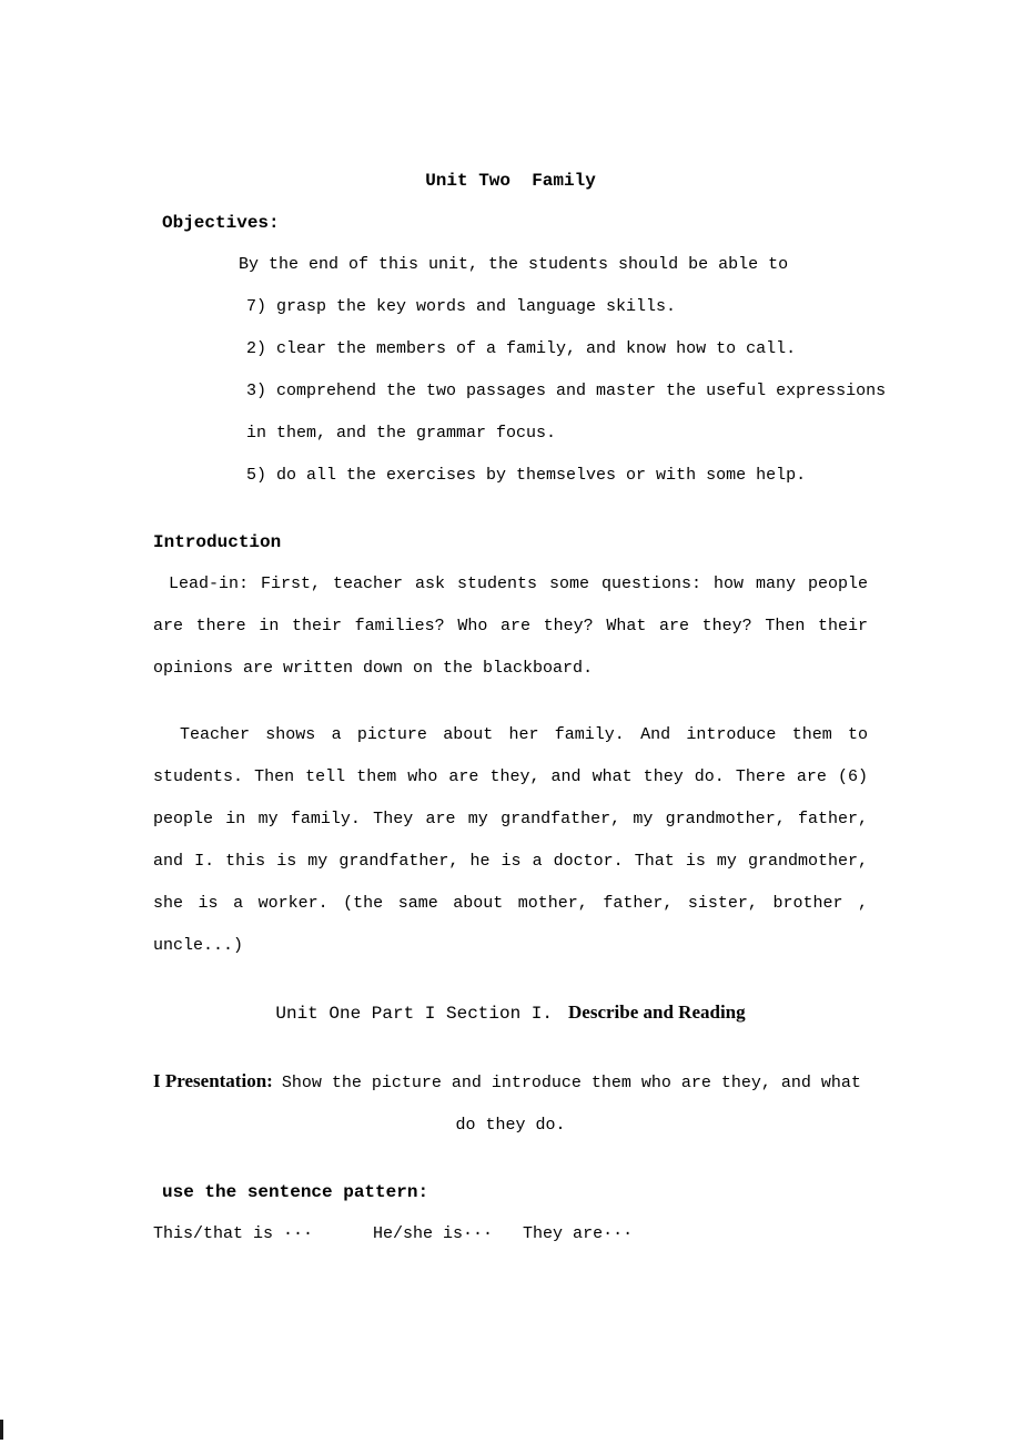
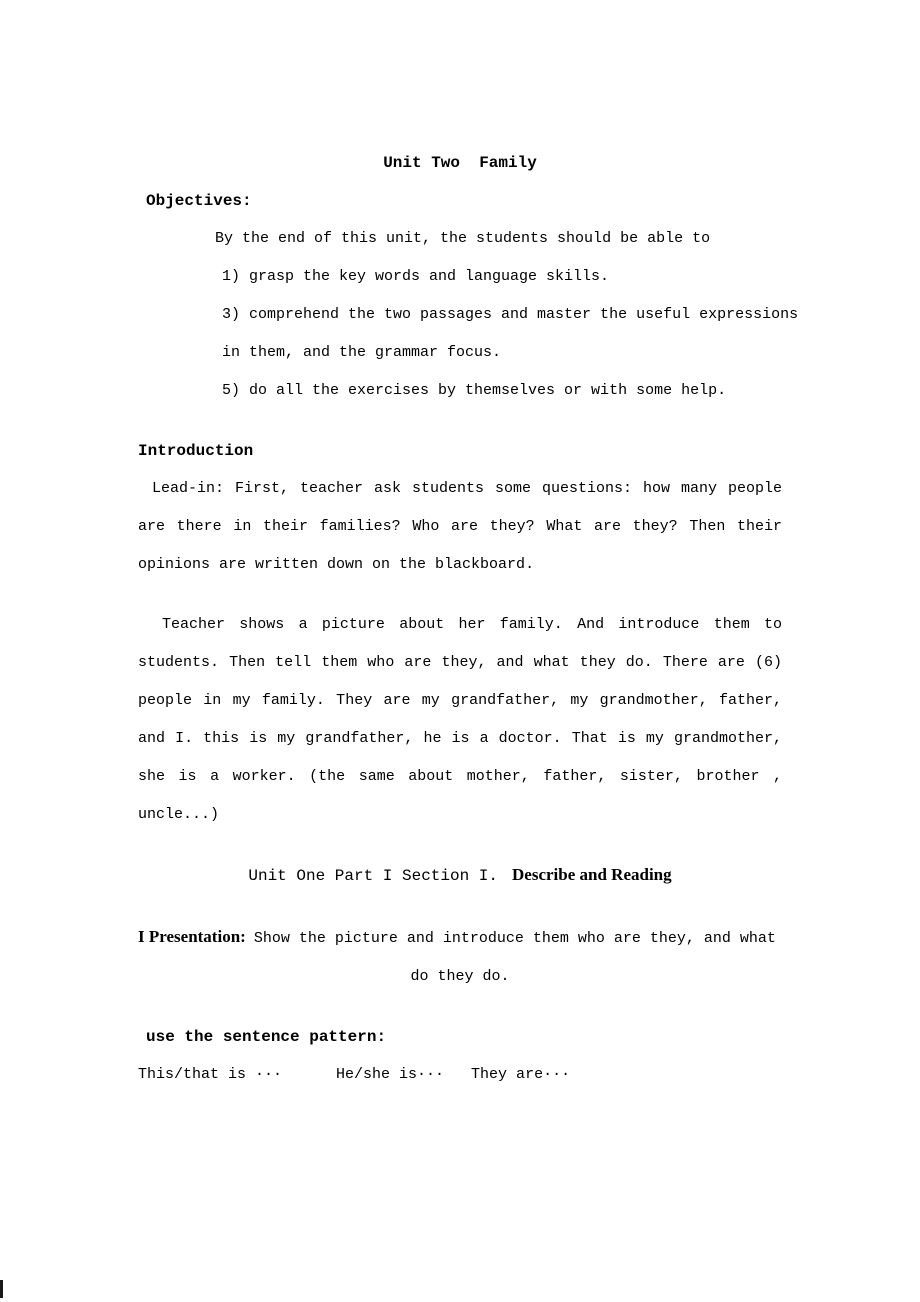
  Unit Two Family
  Objectives:
  By the end of this unit, the students should be able to
- 7) grasp the key words and language skills.
+ 1) grasp the key words and language skills.
- 2) clear the members of a family, and know how to call.
  3) comprehend the two passages and master the useful expressions
  in them, and the grammar focus.
  5) do all the exercises by themselves or with some help.
  Introduction
  Lead-in: First, teacher ask students some questions: how many people are there in their families? Who are they? What are they? Then their opinions are written down on the blackboard.
  Teacher shows a picture about her family. And introduce them to students. Then tell them who are they, and what they do. There are (6) people in my family. They are my grandfather, my grandmother, father, and I. this is my grandfather, he is a doctor. That is my grandmother, she is a worker. (the same about mother, father, sister, brother , uncle...)
  Unit One Part I Section I. Describe and Reading
  I Presentation: Show the picture and introduce them who are they, and what
  do they do.
  use the sentence pattern:
  This/that is ··· He/she is··· They are···
